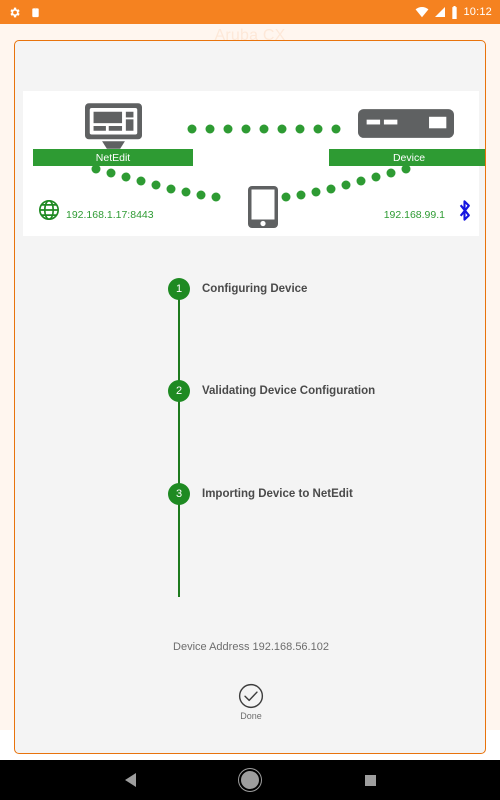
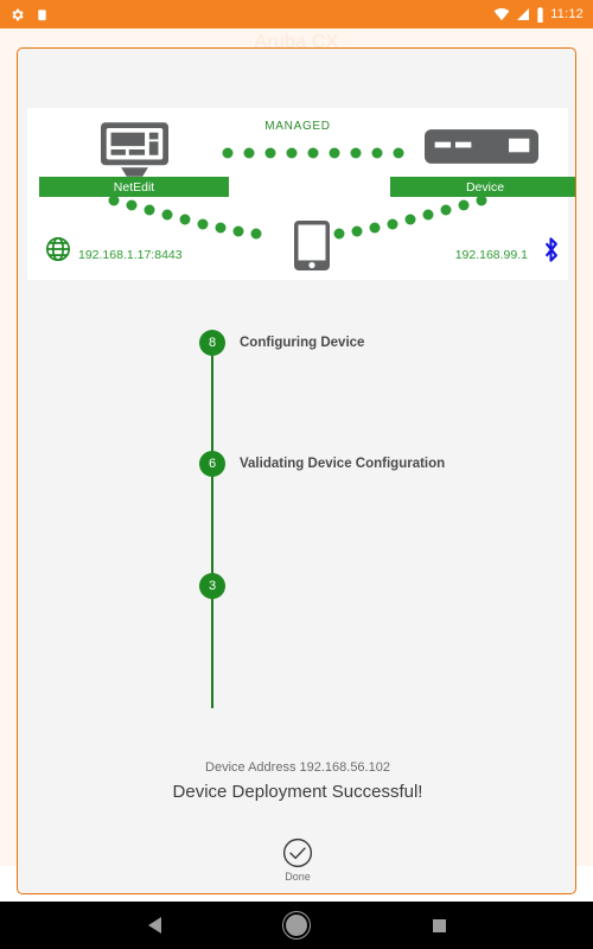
- 10:12
+ 11:12
  Aruba CX
+ MANAGED
  NetEdit
  Device
  192.168.1.17:8443
  192.168.99.1
- 1
+ 8
  Configuring Device
- 2
+ 6
  Validating Device Configuration
  3
- Importing Device to NetEdit
  Device Address 192.168.56.102
+ Device Deployment Successful!
  Done
